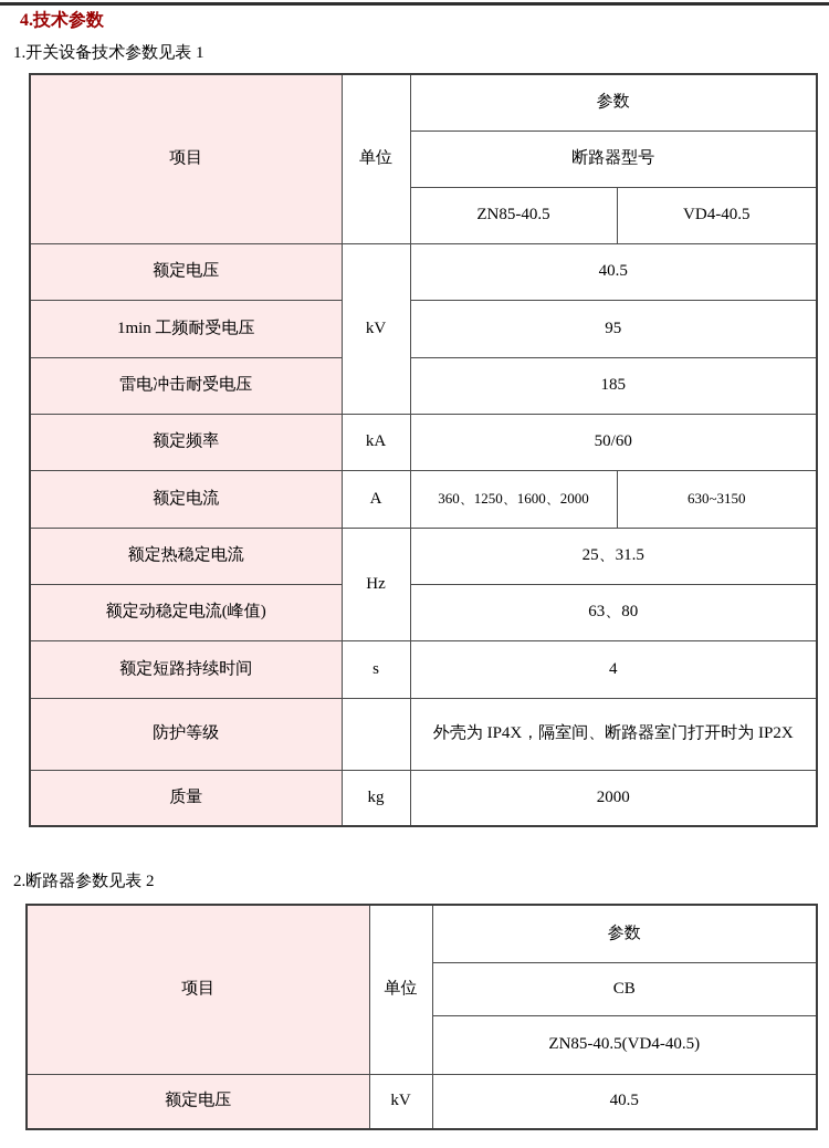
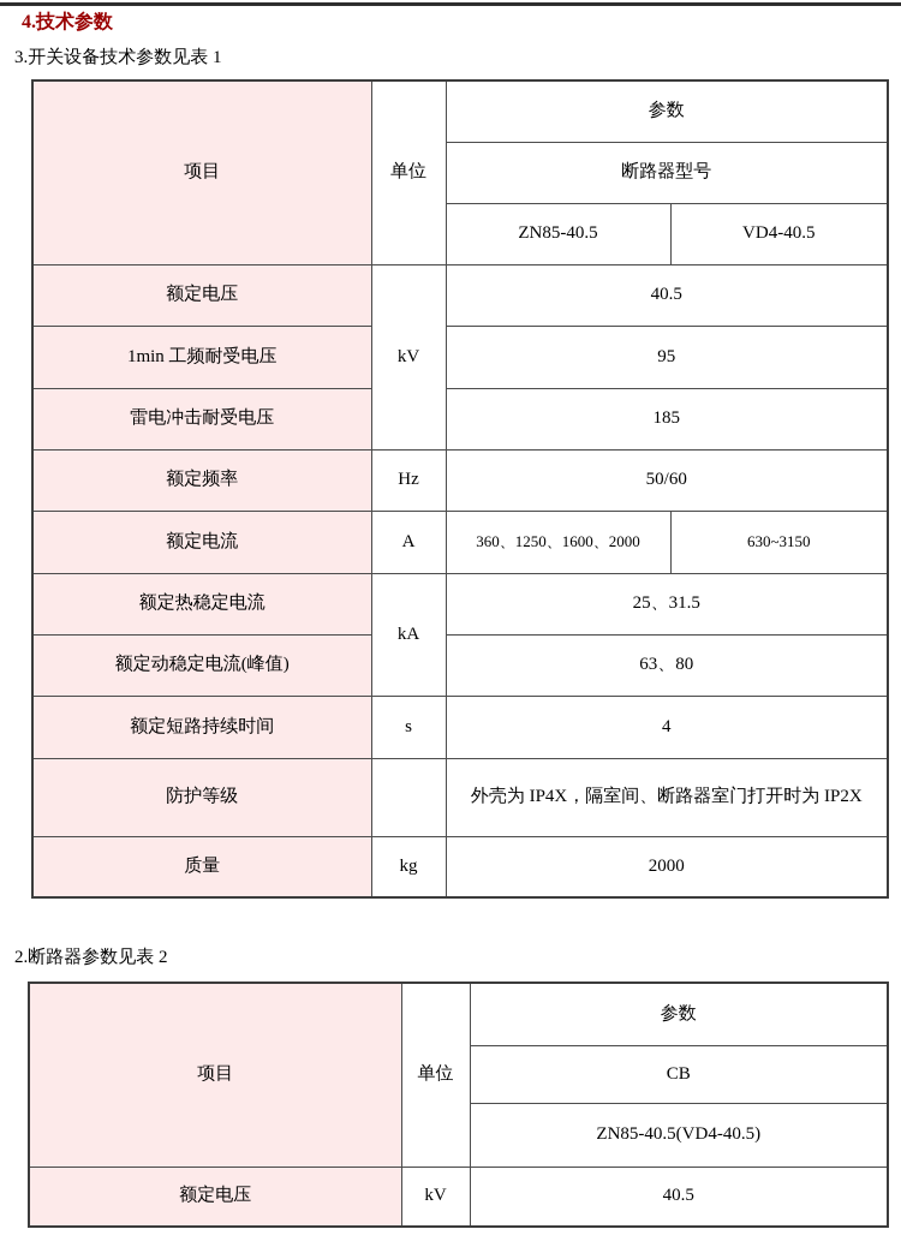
  4.技术参数
- 1.开关设备技术参数见表 1
+ 3.开关设备技术参数见表 1
  项目	单位	参数
  断路器型号
  ZN85-40.5	VD4-40.5
  额定电压	kV	40.5
  1min 工频耐受电压	95
  雷电冲击耐受电压	185
- 额定频率	kA	50/60
+ 额定频率	Hz	50/60
  额定电流	A	360、1250、1600、2000	630~3150
- 额定热稳定电流	Hz	25、31.5
+ 额定热稳定电流	kA	25、31.5
  额定动稳定电流(峰值)	63、80
  额定短路持续时间	s	4
  防护等级		外壳为 IP4X，隔室间、断路器室门打开时为 IP2X
  质量	kg	2000
  2.断路器参数见表 2
  项目	单位	参数
  CB
  ZN85-40.5(VD4-40.5)
  额定电压	kV	40.5
